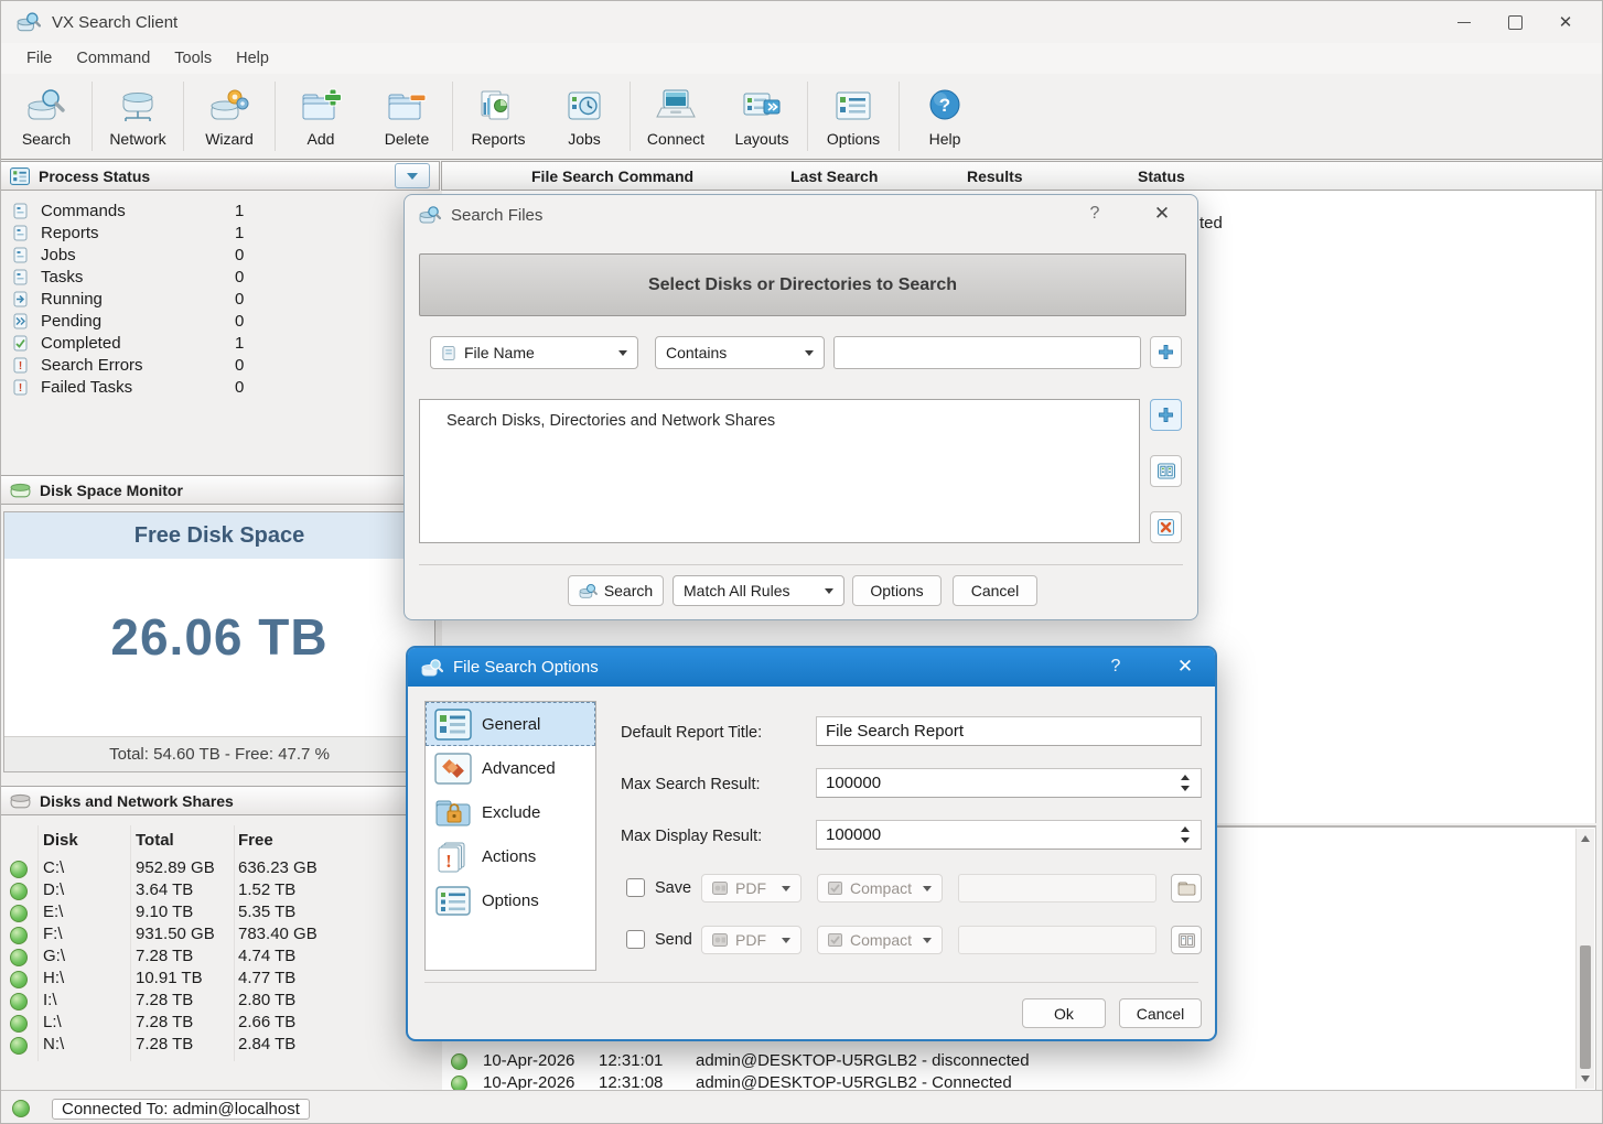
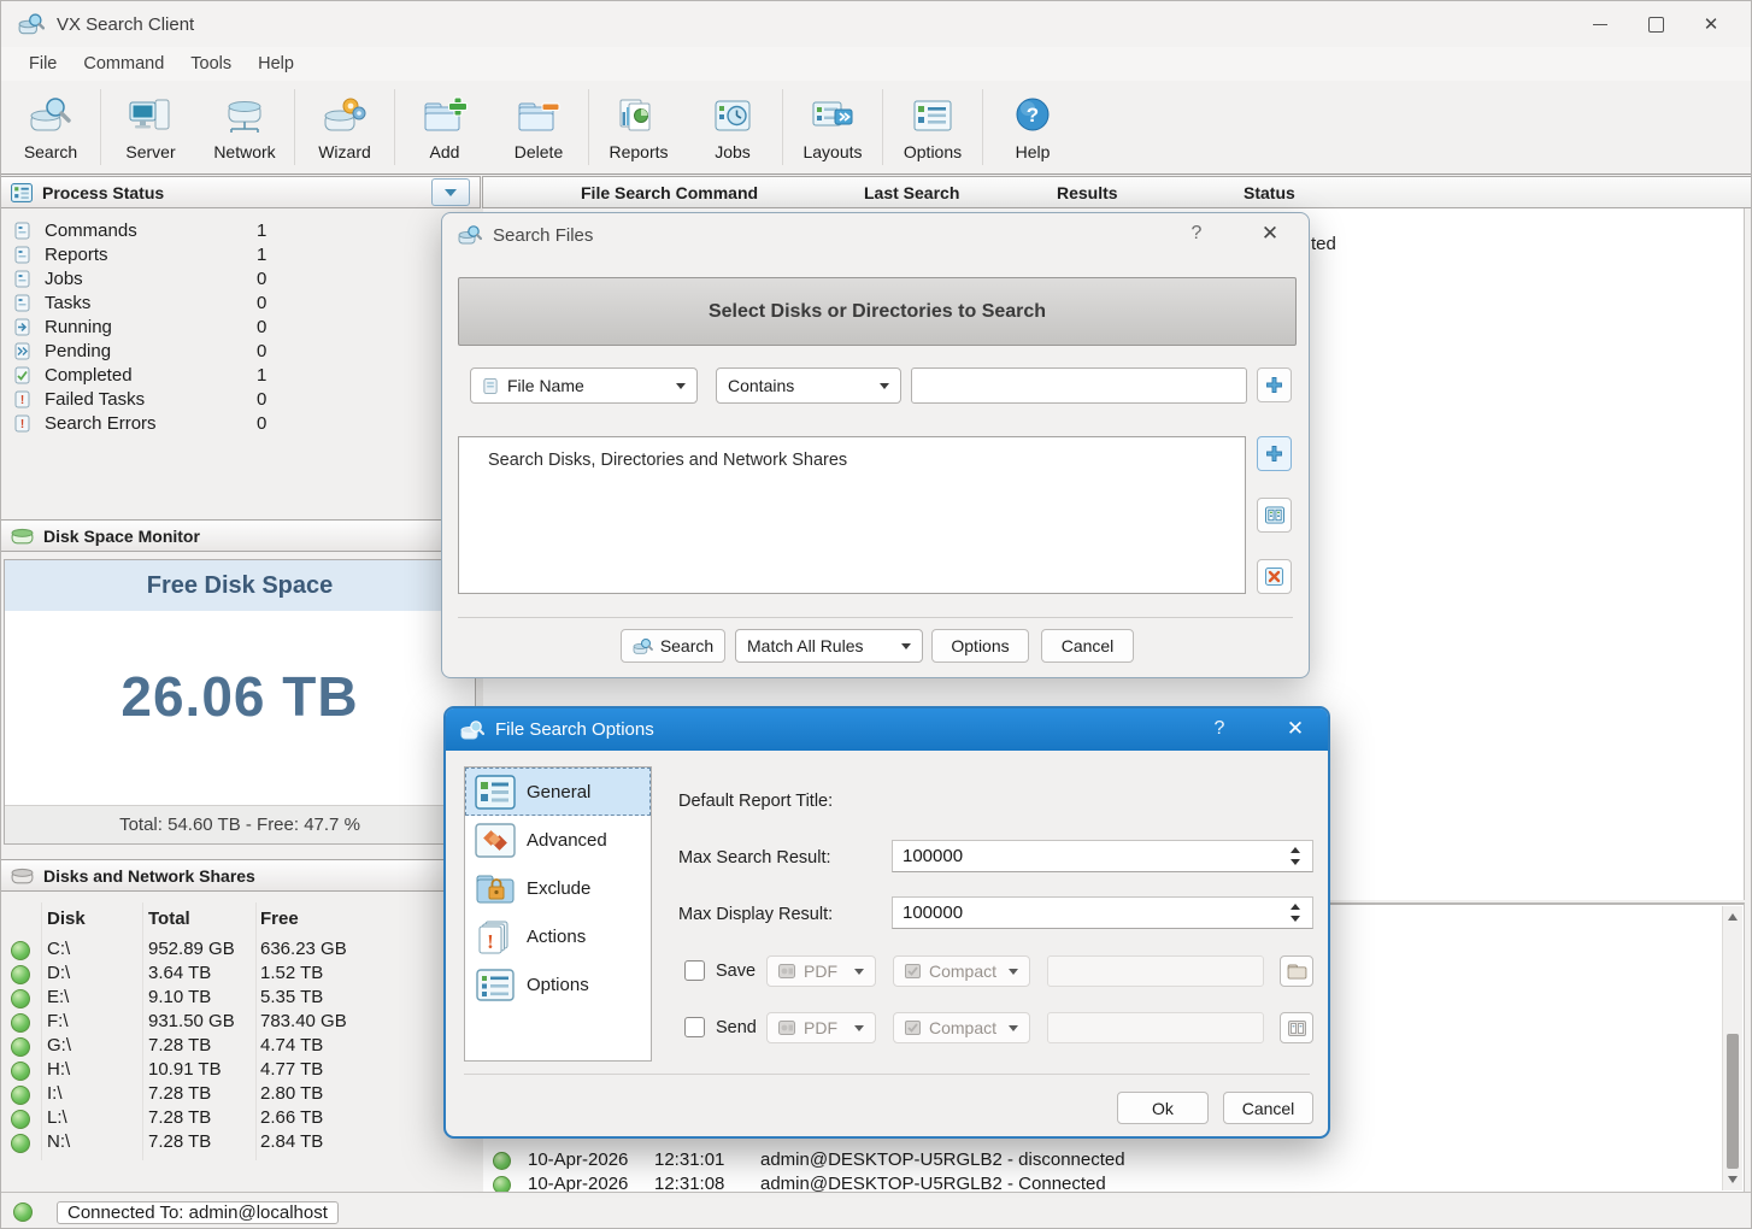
  VX Search Client
  ✕
  File
  Command
  Tools
  Help
  Search
+ Server
  Network
  Wizard
  Add
  Delete
  Reports
  Jobs
- Connect
  Layouts
  Options
  ?
  Help
  Process Status
  Commands
  1
  Reports
  1
  Jobs
  0
  Tasks
  0
  Running
  0
  Pending
  0
  Completed
  1
  !
- Search Errors
+ Failed Tasks
  0
  !
- Failed Tasks
+ Search Errors
  0
  Disk Space Monitor
  Free Disk Space
  26.06 TB
  Total: 54.60 TB - Free: 47.7 %
  Disks and Network Shares
  Disk
  Total
  Free
  C:\
  952.89 GB
  636.23 GB
  D:\
  3.64 TB
  1.52 TB
  E:\
  9.10 TB
  5.35 TB
  F:\
  931.50 GB
  783.40 GB
  G:\
  7.28 TB
  4.74 TB
  H:\
  10.91 TB
  4.77 TB
  I:\
  7.28 TB
  2.80 TB
  L:\
  7.28 TB
  2.66 TB
  N:\
  7.28 TB
  2.84 TB
  File Search Command
  Last Search
  Results
  Status
  ted
  10-Apr-2026
  12:31:01
  admin@DESKTOP-U5RGLB2 - disconnected
  10-Apr-2026
  12:31:08
  admin@DESKTOP-U5RGLB2 - Connected
  Connected To: admin@localhost
  Search Files
  ?
  ✕
  Select Disks or Directories to Search
  File Name
  Contains
  Search Disks, Directories and Network Shares
  Search
  Match All Rules
  Options
  Cancel
  File Search Options
  ?
  ✕
  General
  Advanced
  Exclude
  !
  Actions
  Options
  Default Report Title:
- File Search Report
  Max Search Result:
  100000
  Max Display Result:
  100000
  Save
  PDF
  Compact
  Send
  PDF
  Compact
  Ok
  Cancel
